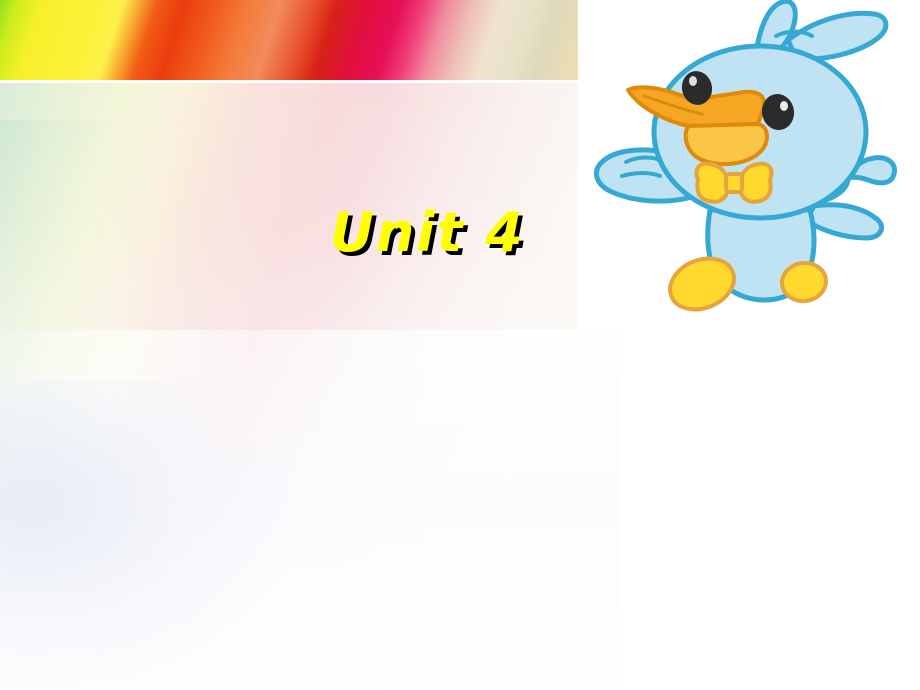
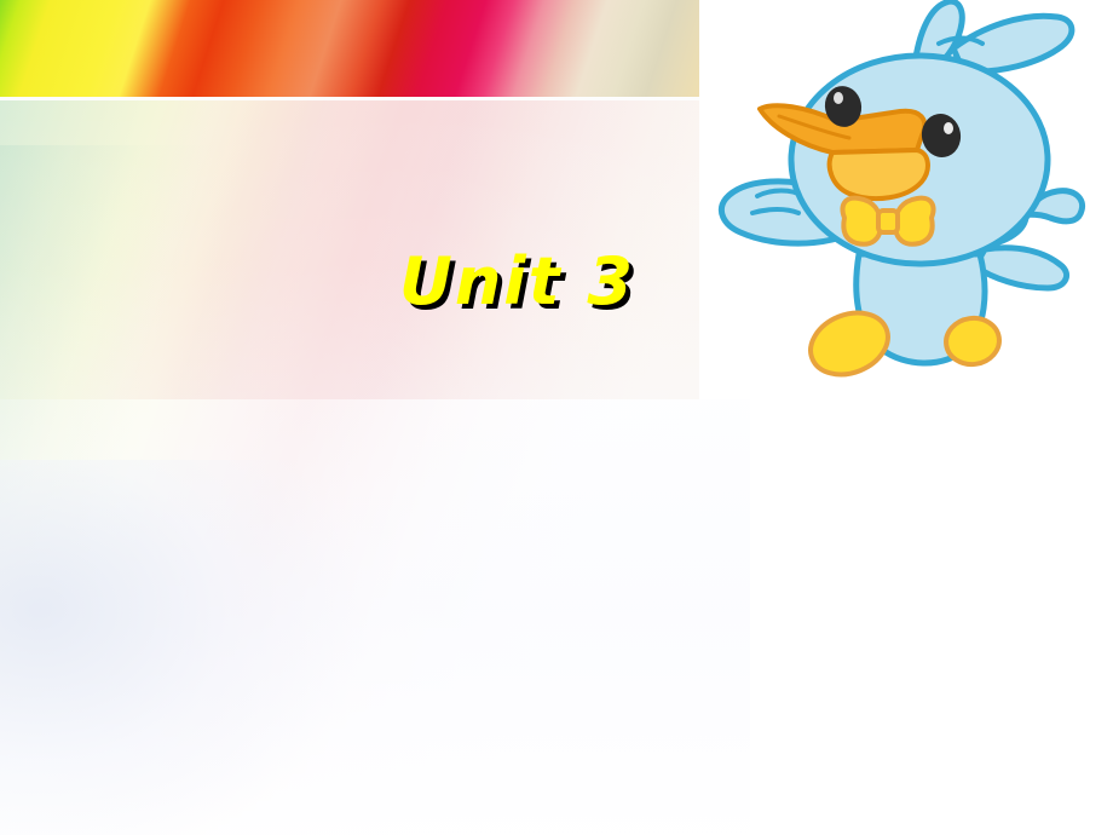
- Unit 4
+ Unit 3
